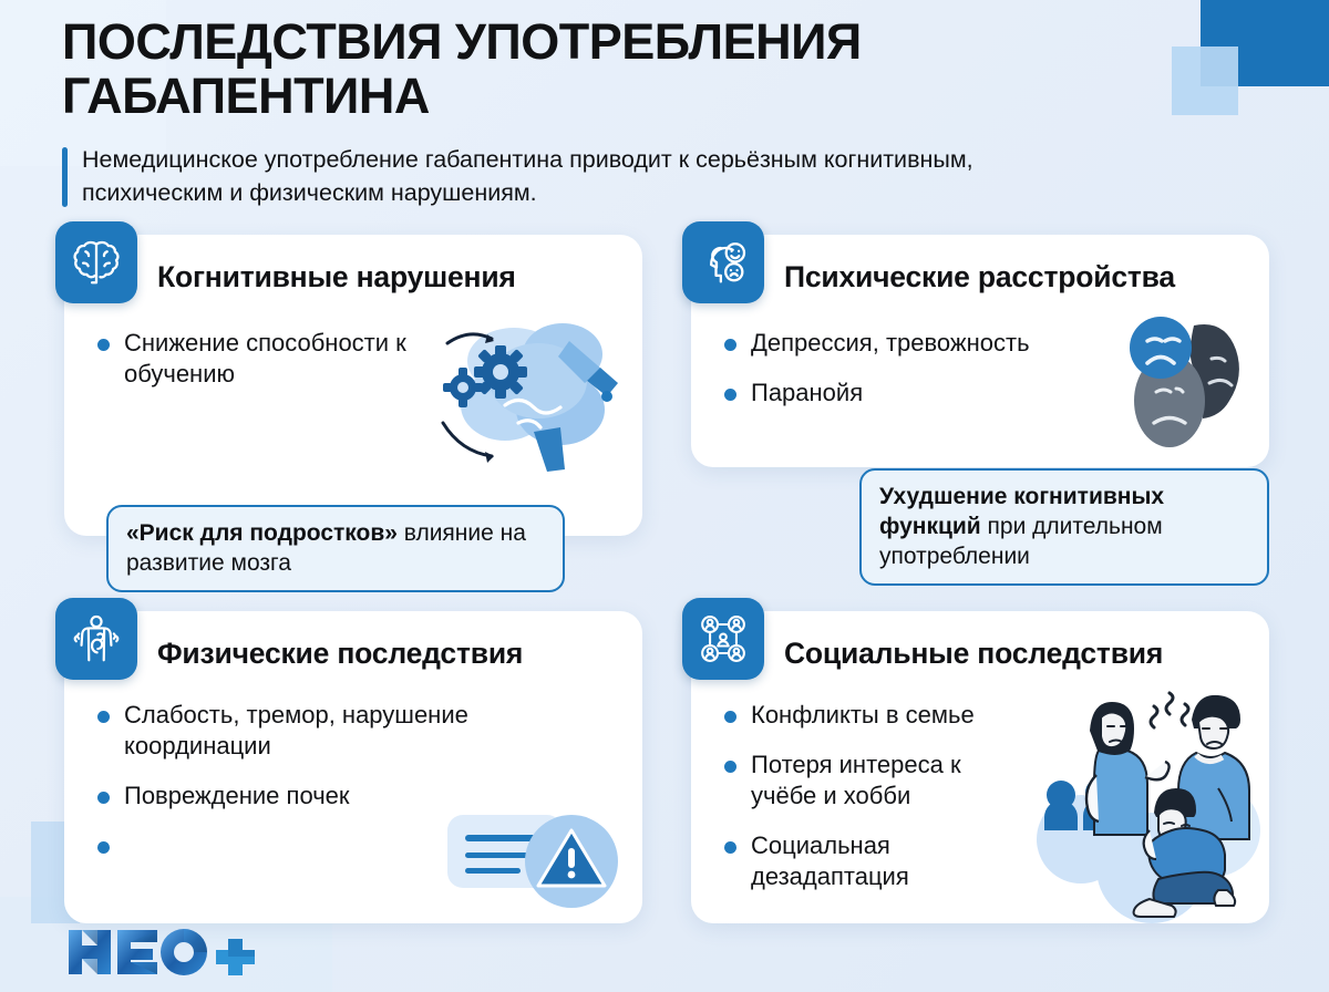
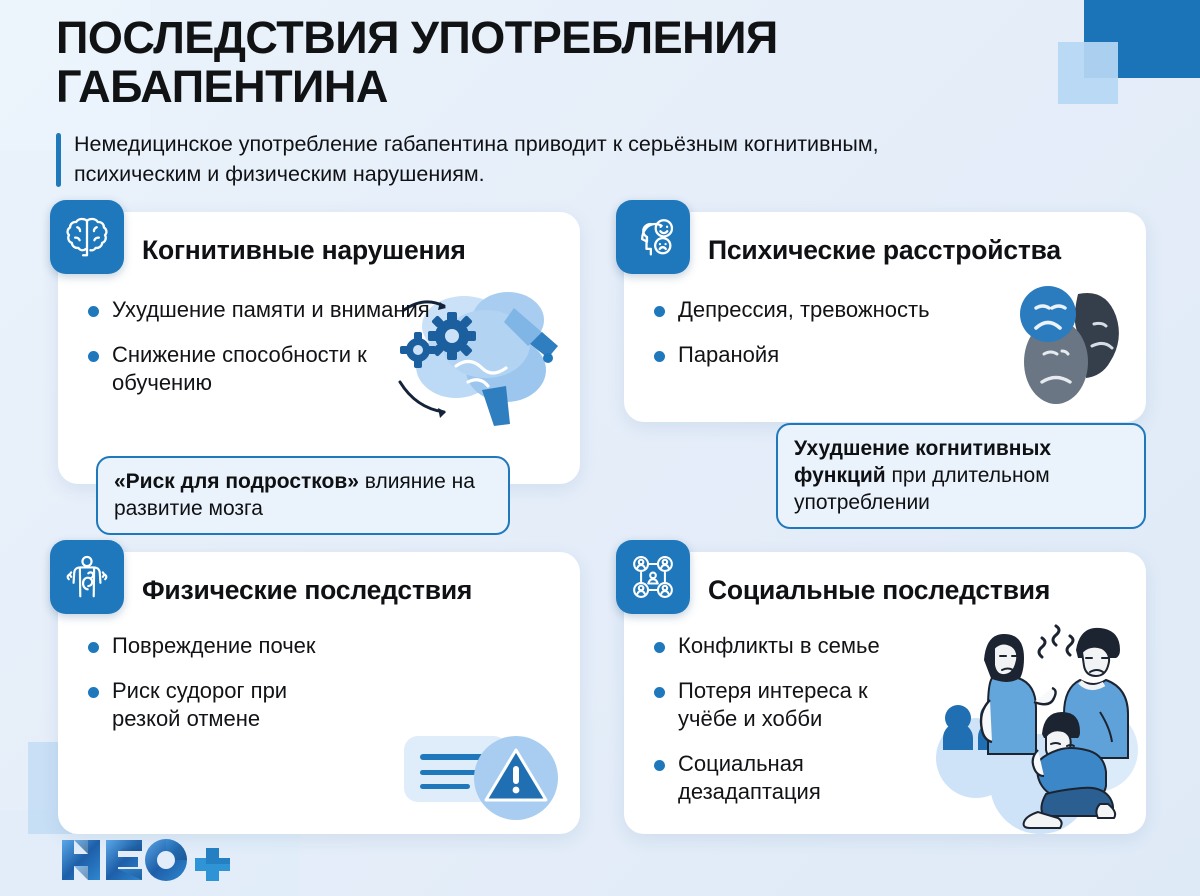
  ПОСЛЕДСТВИЯ УПОТРЕБЛЕНИЯ ГАБАПЕНТИНА
  Немедицинское употребление габапентина приводит к серьёзным когнитивным, психическим и физическим нарушениям.
  Когнитивные нарушения
+ Ухудшение памяти и внимания
  Снижение способности к обучению
  Психические расстройства
  Депрессия, тревожность
  Паранойя
  Физические последствия
- Слабость, тремор, нарушение координации
  Повреждение почек
+ Риск судорог при резкой отмене
  Социальные последствия
  Конфликты в семье
  Потеря интереса к учёбе и хобби
  Социальная дезадаптация
  «Риск для подростков» влияние на развитие мозга
  Ухудшение когнитивных функций при длительном употреблении
